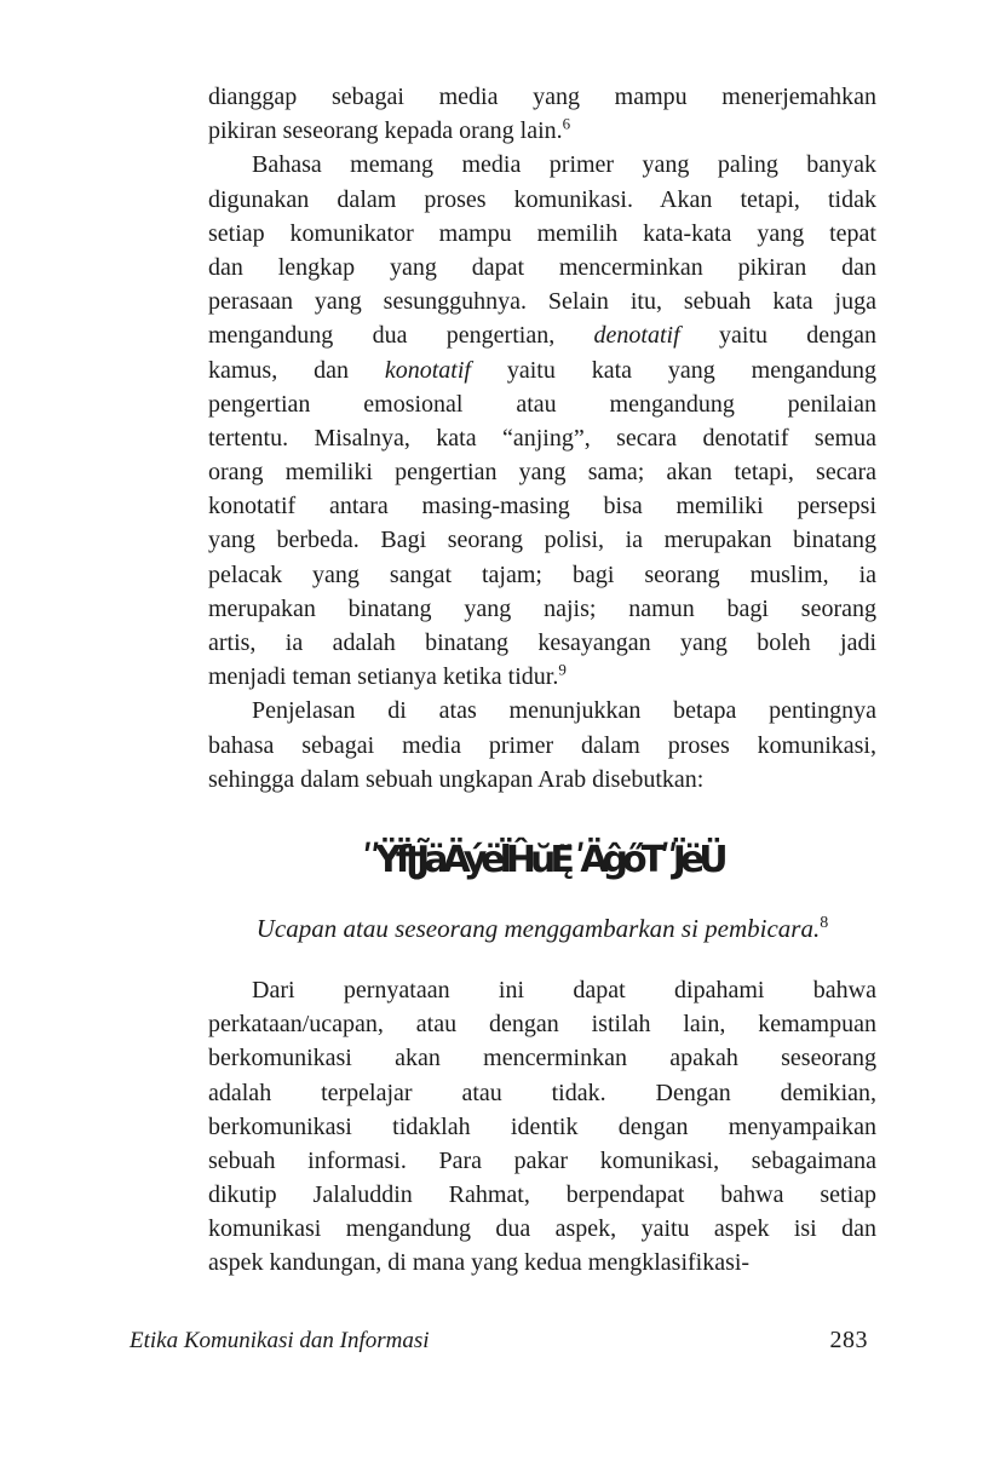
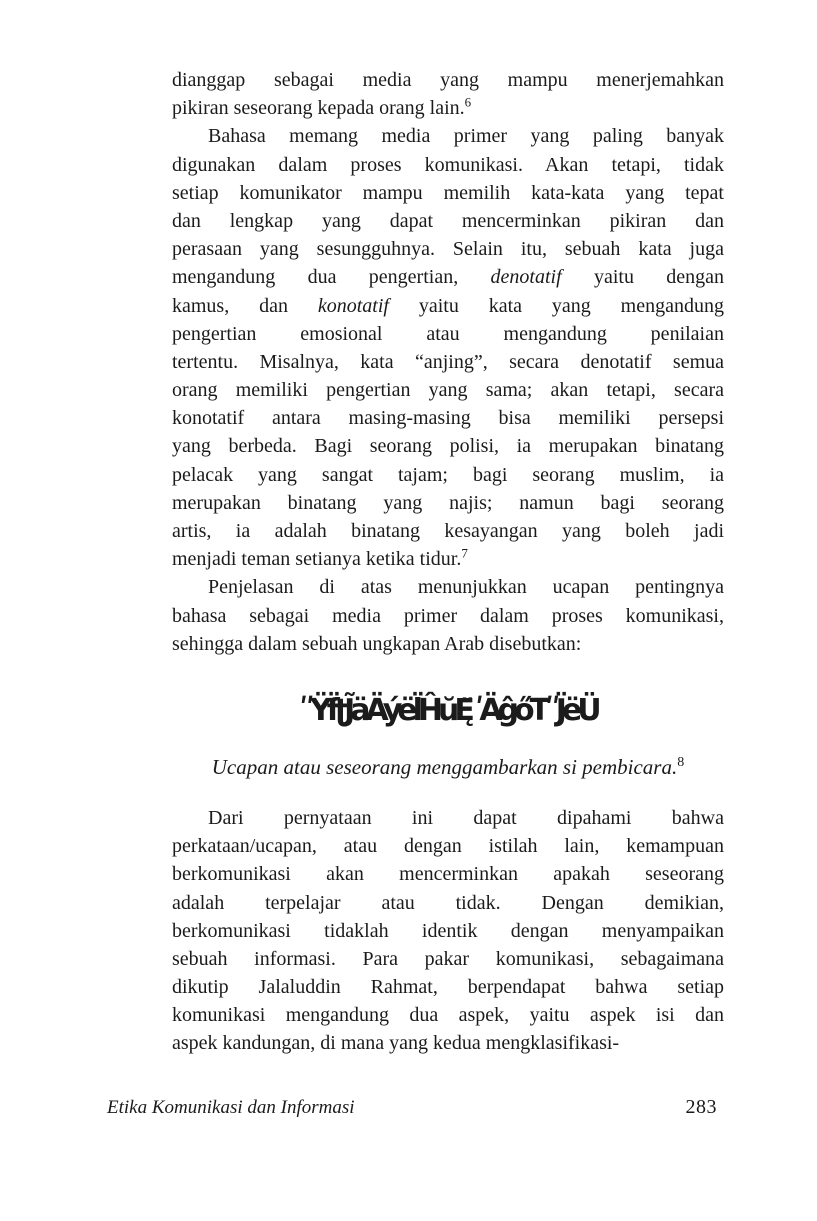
  dianggap sebagai media yang mampu menerjemahkan
  pikiran seseorang kepada orang lain.6
  Bahasa memang media primer yang paling banyak
  digunakan dalam proses komunikasi. Akan tetapi, tidak
  setiap komunikator mampu memilih kata-kata yang tepat
  dan lengkap yang dapat mencerminkan pikiran dan
  perasaan yang sesungguhnya. Selain itu, sebuah kata juga
  mengandung dua pengertian, denotatif yaitu dengan
  kamus, dan konotatif yaitu kata yang mengandung
  pengertian emosional atau mengandung penilaian
  tertentu. Misalnya, kata “anjing”, secara denotatif semua
  orang memiliki pengertian yang sama; akan tetapi, secara
  konotatif antara masing-masing bisa memiliki persepsi
  yang berbeda. Bagi seorang polisi, ia merupakan binatang
  pelacak yang sangat tajam; bagi seorang muslim, ia
  merupakan binatang yang najis; namun bagi seorang
  artis, ia adalah binatang kesayangan yang boleh jadi
- menjadi teman setianya ketika tidur.9
+ menjadi teman setianya ketika tidur.7
- Penjelasan di atas menunjukkan betapa pentingnya
+ Penjelasan di atas menunjukkan ucapan pentingnya
  bahasa sebagai media primer dalam proses komunikasi,
  sehingga dalam sebuah ungkapan Arab disebutkan:
  ʺŸf̈ʈJ̃äÄýël̈ĤŭĘ̈ ʹÄĝőTʺJ̈ëÜ
  Ucapan atau seseorang menggambarkan si pembicara.8
  Dari pernyataan ini dapat dipahami bahwa
  perkataan/ucapan, atau dengan istilah lain, kemampuan
  berkomunikasi akan mencerminkan apakah seseorang
  adalah terpelajar atau tidak. Dengan demikian,
  berkomunikasi tidaklah identik dengan menyampaikan
  sebuah informasi. Para pakar komunikasi, sebagaimana
  dikutip Jalaluddin Rahmat, berpendapat bahwa setiap
  komunikasi mengandung dua aspek, yaitu aspek isi dan
  aspek kandungan, di mana yang kedua mengklasifikasi-
  Etika Komunikasi dan Informasi
  283
